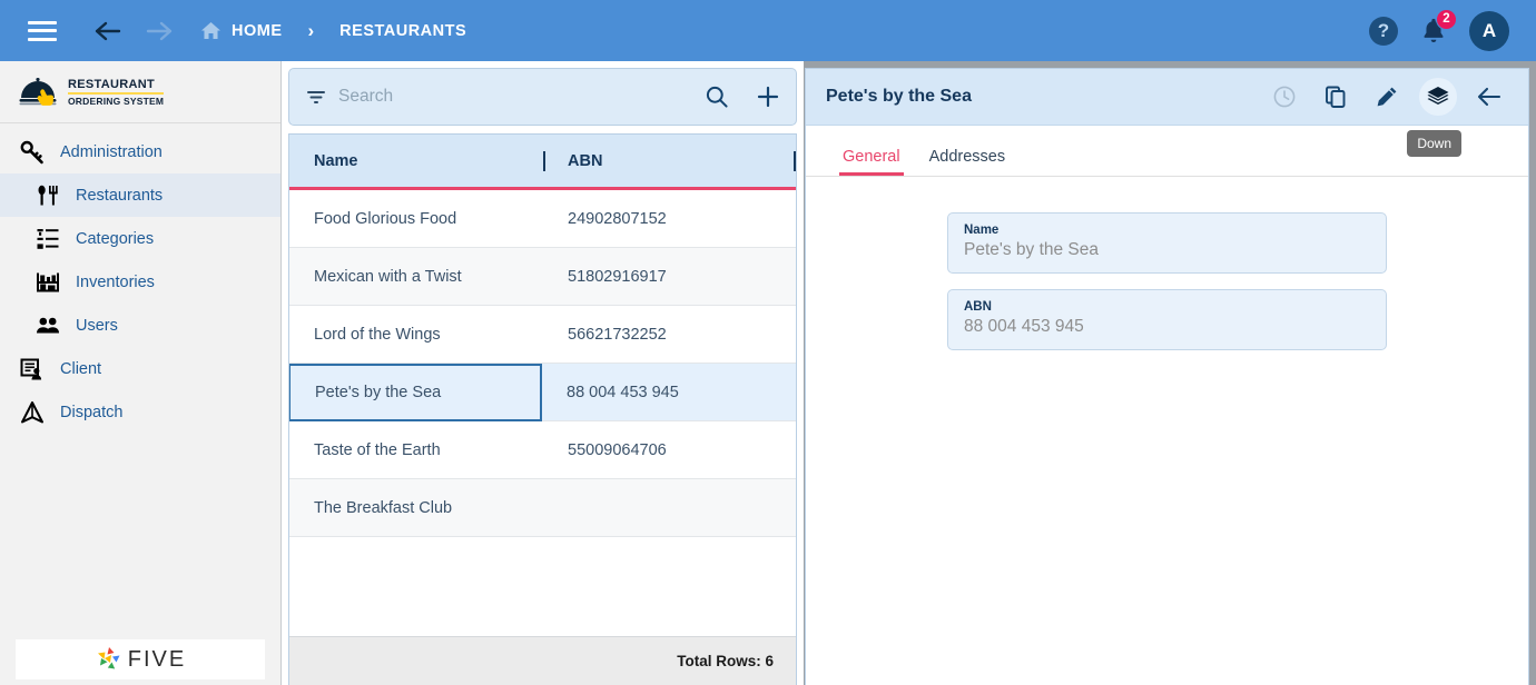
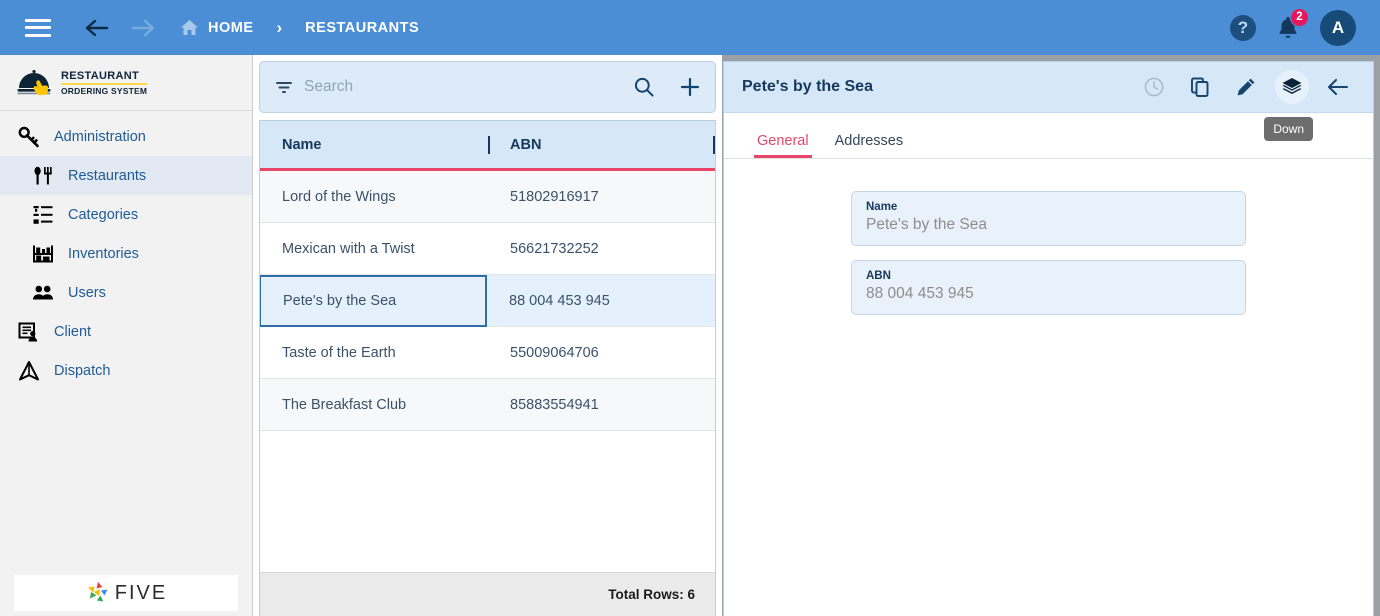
  HOME
  ›
  RESTAURANTS
  ?
  2
  A
  RESTAURANT
  ORDERING SYSTEM
  Administration
  Restaurants
  Categories
  Inventories
  Users
  Client
  Dispatch
  FIVE
  Search
  Name
  ABN
- Food Glorious Food
- 24902807152
- Mexican with a Twist
+ Lord of the Wings
  51802916917
- Lord of the Wings
+ Mexican with a Twist
  56621732252
  Pete's by the Sea
  88 004 453 945
  Taste of the Earth
  55009064706
  The Breakfast Club
+ 85883554941
  Total Rows: 6
  Pete's by the Sea
  General
  Addresses
  Down
  Name
  Pete's by the Sea
  ABN
  88 004 453 945
